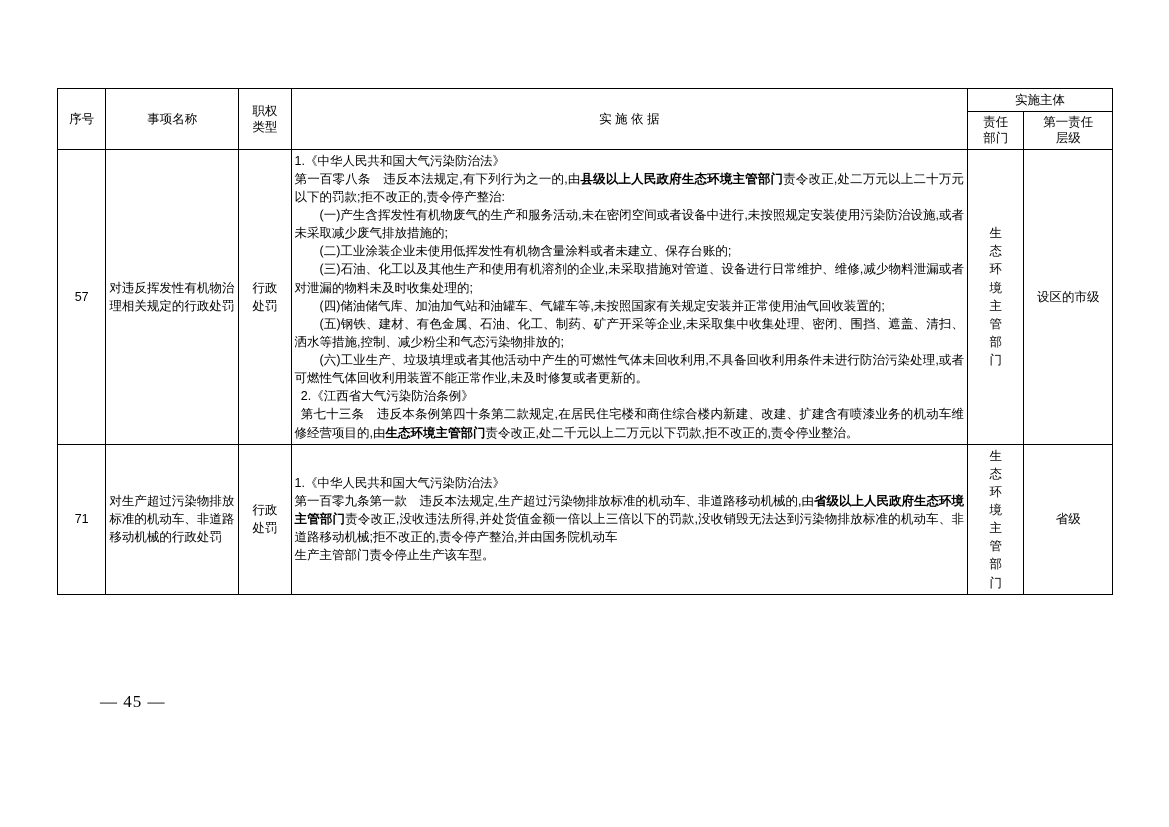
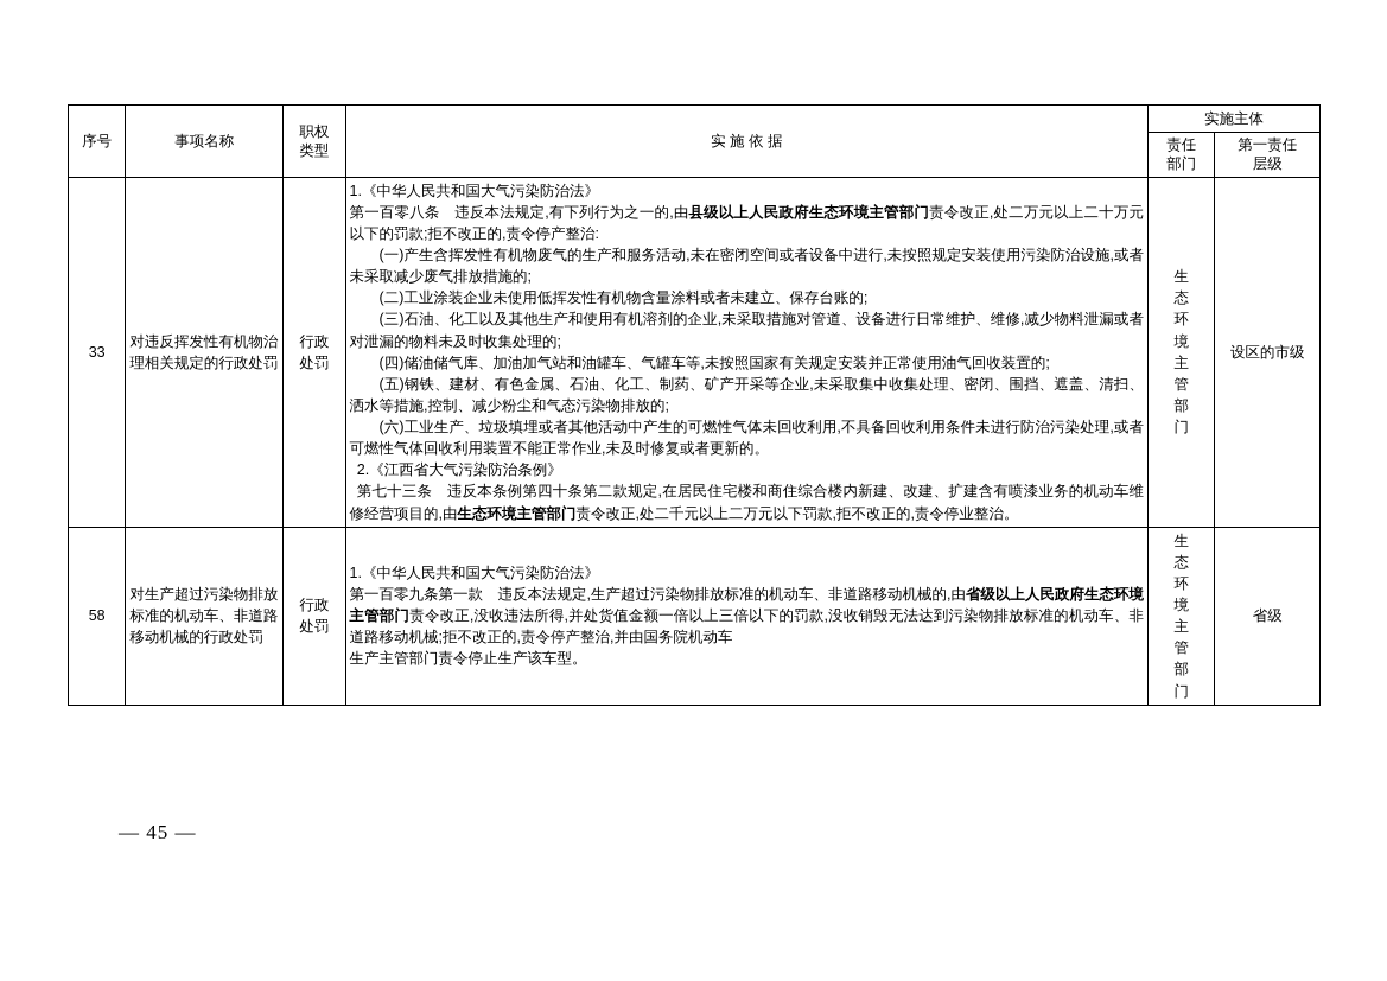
  序号	事项名称	职权 类型	实 施 依 据	实施主体
  责任 部门	第一责任 层级
- 57	对违反挥发性有机物治理相关规定的行政处罚	行政处罚	1.《中华人民共和国大气污染防治法》第一百零八条 违反本法规定,有下列行为之一的,由县级以上人民政府生态环境主管部门责令改正,处二万元以上二十万元以下的罚款;拒不改正的,责令停产整治:(一)产生含挥发性有机物废气的生产和服务活动,未在密闭空间或者设备中进行,未按照规定安装使用污染防治设施,或者未采取减少废气排放措施的;(二)工业涂装企业未使用低挥发性有机物含量涂料或者未建立、保存台账的;(三)石油、化工以及其他生产和使用有机溶剂的企业,未采取措施对管道、设备进行日常维护、维修,减少物料泄漏或者对泄漏的物料未及时收集处理的;(四)储油储气库、加油加气站和油罐车、气罐车等,未按照国家有关规定安装并正常使用油气回收装置的;(五)钢铁、建材、有色金属、石油、化工、制药、矿产开采等企业,未采取集中收集处理、密闭、围挡、遮盖、清扫、洒水等措施,控制、减少粉尘和气态污染物排放的;(六)工业生产、垃圾填埋或者其他活动中产生的可燃性气体未回收利用,不具备回收利用条件未进行防治污染处理,或者可燃性气体回收利用装置不能正常作业,未及时修复或者更新的。2.《江西省大气污染防治条例》第七十三条 违反本条例第四十条第二款规定,在居民住宅楼和商住综合楼内新建、改建、扩建含有喷漆业务的机动车维修经营项目的,由生态环境主管部门责令改正,处二千元以上二万元以下罚款,拒不改正的,责令停业整治。	生态环境主管部门	设区的市级
+ 33	对违反挥发性有机物治理相关规定的行政处罚	行政处罚	1.《中华人民共和国大气污染防治法》第一百零八条 违反本法规定,有下列行为之一的,由县级以上人民政府生态环境主管部门责令改正,处二万元以上二十万元以下的罚款;拒不改正的,责令停产整治:(一)产生含挥发性有机物废气的生产和服务活动,未在密闭空间或者设备中进行,未按照规定安装使用污染防治设施,或者未采取减少废气排放措施的;(二)工业涂装企业未使用低挥发性有机物含量涂料或者未建立、保存台账的;(三)石油、化工以及其他生产和使用有机溶剂的企业,未采取措施对管道、设备进行日常维护、维修,减少物料泄漏或者对泄漏的物料未及时收集处理的;(四)储油储气库、加油加气站和油罐车、气罐车等,未按照国家有关规定安装并正常使用油气回收装置的;(五)钢铁、建材、有色金属、石油、化工、制药、矿产开采等企业,未采取集中收集处理、密闭、围挡、遮盖、清扫、洒水等措施,控制、减少粉尘和气态污染物排放的;(六)工业生产、垃圾填埋或者其他活动中产生的可燃性气体未回收利用,不具备回收利用条件未进行防治污染处理,或者可燃性气体回收利用装置不能正常作业,未及时修复或者更新的。2.《江西省大气污染防治条例》第七十三条 违反本条例第四十条第二款规定,在居民住宅楼和商住综合楼内新建、改建、扩建含有喷漆业务的机动车维修经营项目的,由生态环境主管部门责令改正,处二千元以上二万元以下罚款,拒不改正的,责令停业整治。	生态环境主管部门	设区的市级
- 71	对生产超过污染物排放标准的机动车、非道路移动机械的行政处罚	行政处罚	1.《中华人民共和国大气污染防治法》第一百零九条第一款 违反本法规定,生产超过污染物排放标准的机动车、非道路移动机械的,由省级以上人民政府生态环境主管部门责令改正,没收违法所得,并处货值金额一倍以上三倍以下的罚款,没收销毁无法达到污染物排放标准的机动车、非道路移动机械;拒不改正的,责令停产整治,并由国务院机动车生产主管部门责令停止生产该车型。	生态环境主管部门	省级
+ 58	对生产超过污染物排放标准的机动车、非道路移动机械的行政处罚	行政处罚	1.《中华人民共和国大气污染防治法》第一百零九条第一款 违反本法规定,生产超过污染物排放标准的机动车、非道路移动机械的,由省级以上人民政府生态环境主管部门责令改正,没收违法所得,并处货值金额一倍以上三倍以下的罚款,没收销毁无法达到污染物排放标准的机动车、非道路移动机械;拒不改正的,责令停产整治,并由国务院机动车生产主管部门责令停止生产该车型。	生态环境主管部门	省级
  — 45 —
